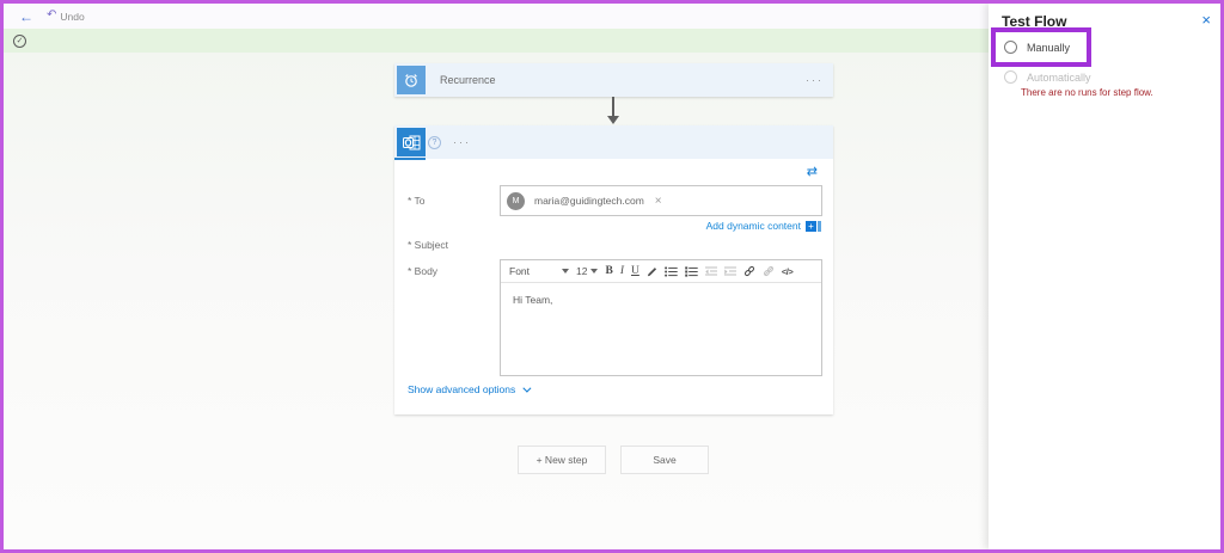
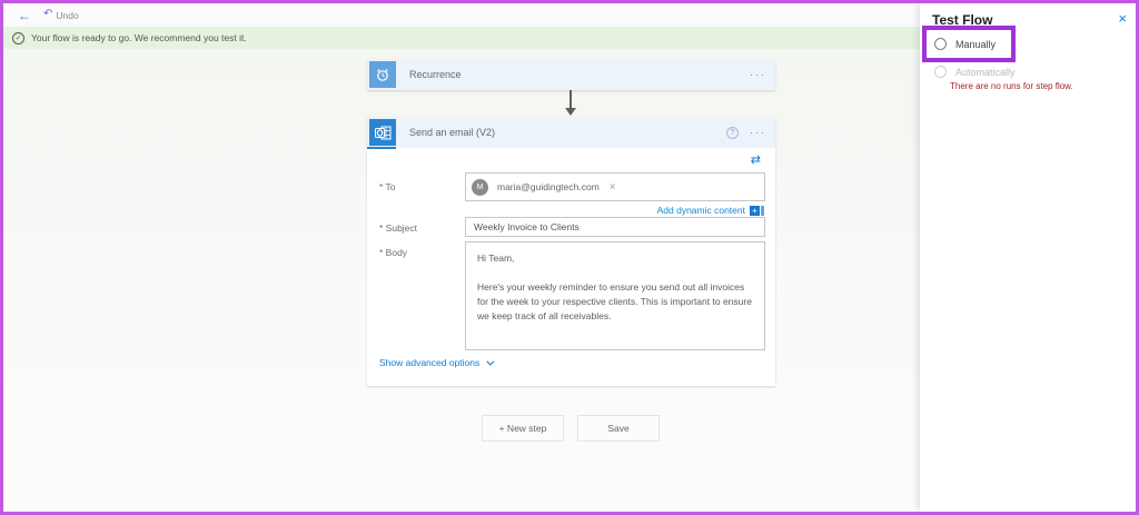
  ←
  ↶
  Undo
+ Your flow is ready to go. We recommend you test it.
  Recurrence
  ···
+ Send an email (V2)
  ···
  ⇄
  * To
  maria@guidingtech.com
  ×
  Add dynamic content
  +
  * Subject
+ Weekly Invoice to Clients
  * Body
- Font
- 12
- B
- I
- U
- </>
  Hi Team,
+ Here's your weekly reminder to ensure you send out all invoices for the week to your respective clients. This is important to ensure we keep track of all receivables.
  Show advanced options
  + New step
  Save
  Test Flow
  ×
  Manually
  Automatically
  There are no runs for step flow.
